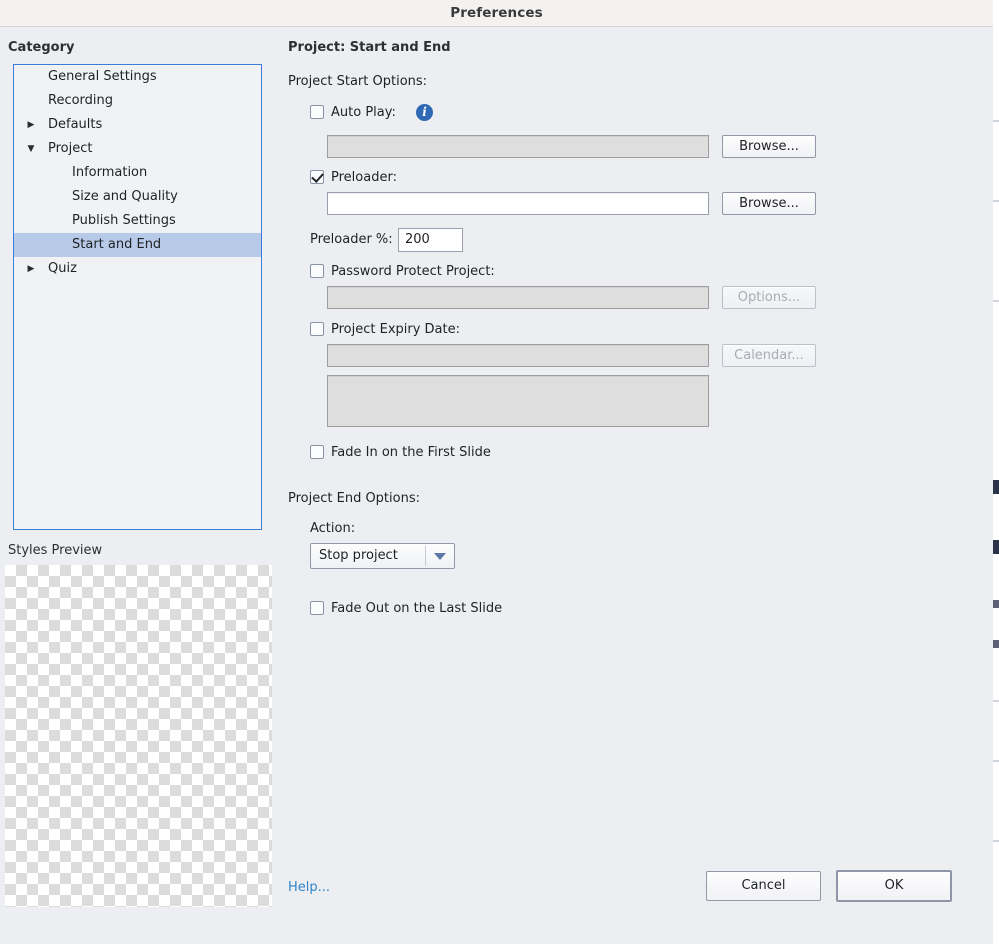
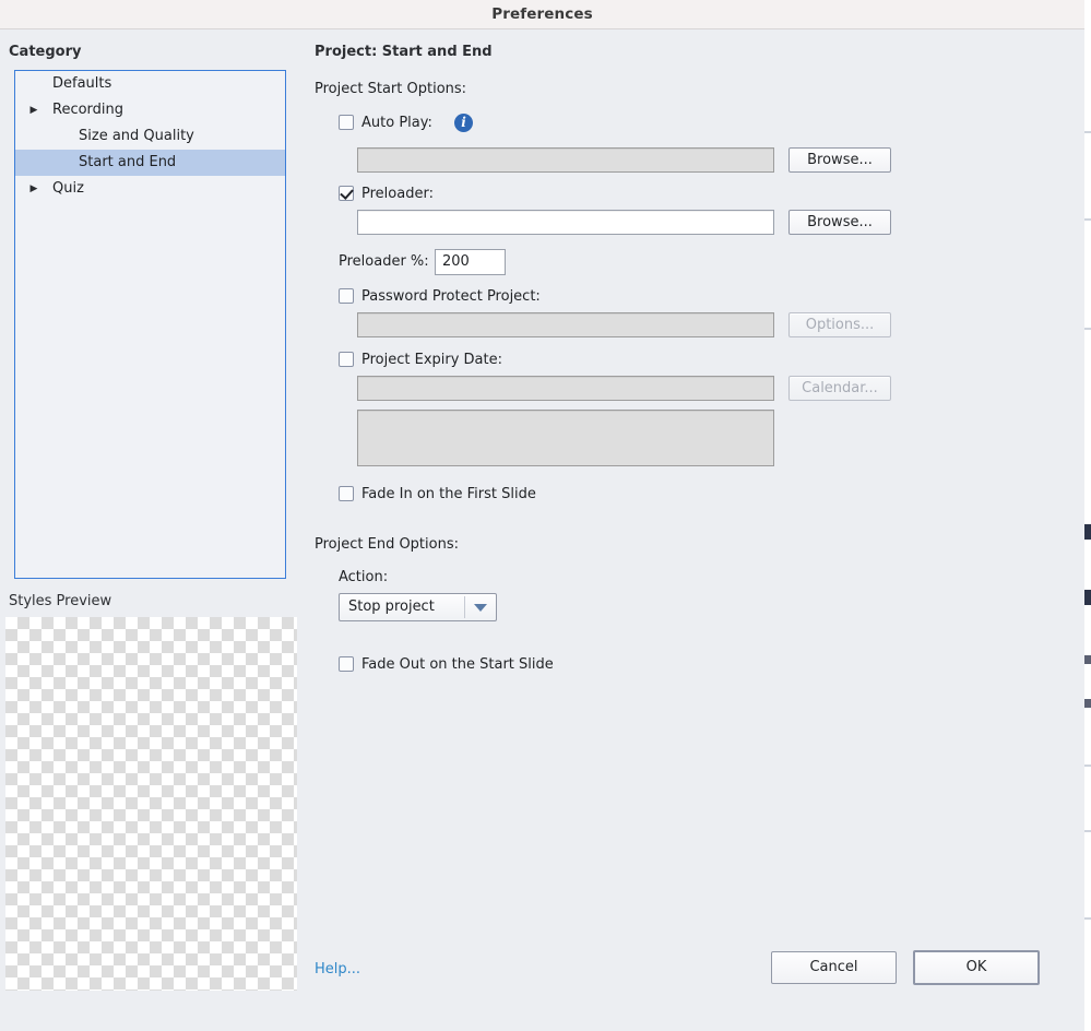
  Preferences
  Category
- General Settings
- Recording
+ Defaults
  ▶
- Defaults
+ Recording
- ▼
- Project
- Information
  Size and Quality
- Publish Settings
  Start and End
  ▶
  Quiz
  Styles Preview
  Project: Start and End
  Project Start Options:
  Auto Play:
  i
  Browse...
  Preloader:
  Browse...
  Preloader %:
  200
  Password Protect Project:
  Options...
  Project Expiry Date:
  Calendar...
  Fade In on the First Slide
  Project End Options:
  Action:
  Stop project
- Fade Out on the Last Slide
+ Fade Out on the Start Slide
  Help...
  Cancel
  OK
